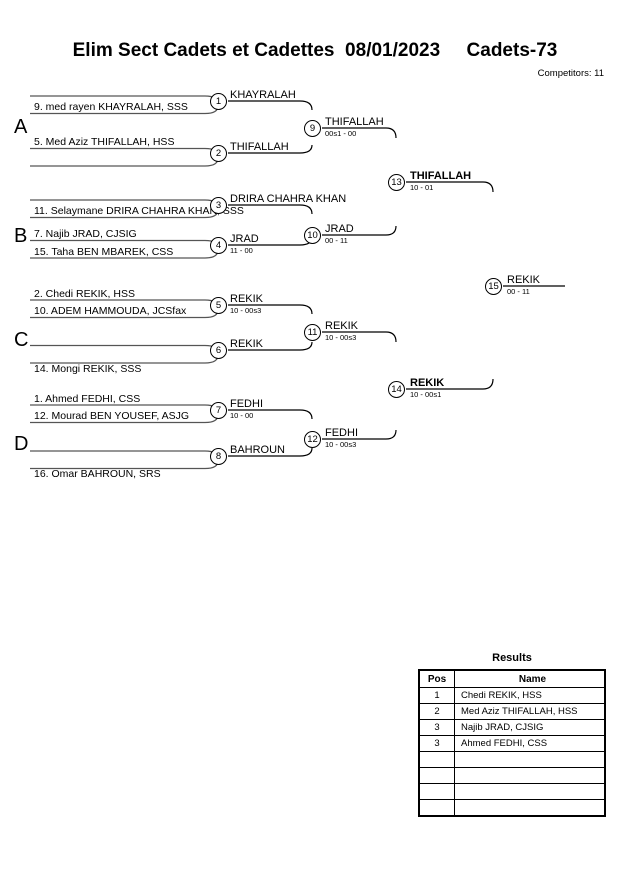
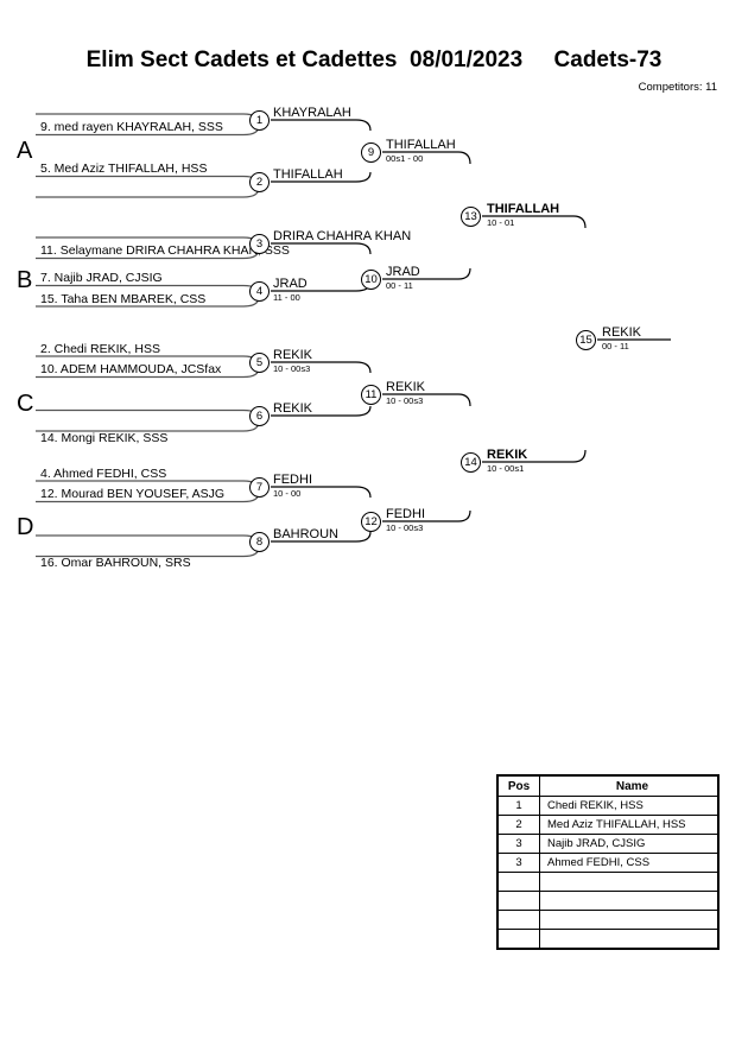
  Elim Sect Cadets et Cadettes 08/01/2023 Cadets-73
  Competitors: 11
  A
  B
  C
  D
  9. med rayen KHAYRALAH, SSS
  5. Med Aziz THIFALLAH, HSS
  11. Selaymane DRIRA CHAHRA KHA SSS
  7. Najib JRAD, CJSIG
  15. Taha BEN MBAREK, CSS
  2. Chedi REKIK, HSS
  10. ADEM HAMMOUDA, JCSfax
  14. Mongi REKIK, SSS
- 1. Ahmed FEDHI, CSS
+ 4. Ahmed FEDHI, CSS
  12. Mourad BEN YOUSEF, ASJG
  16. Omar BAHROUN, SRS
  1
  2
  3
  4
  5
  6
  7
  8
  9
  10
  11
  12
  13
  14
  15
  KHAYRALAH
  THIFALLAH
  DRIRA CHAHRA KHAN
  JRAD
  11 - 00
  REKIK
  10 - 00s3
  REKIK
  FEDHI
  10 - 00
  BAHROUN
  THIFALLAH
  00s1 - 00
  JRAD
  00 - 11
  REKIK
  10 - 00s3
  FEDHI
  10 - 00s3
  THIFALLAH
  10 - 01
  REKIK
  10 - 00s1
  REKIK
  00 - 11
- Results
  Pos	Name
  1	Chedi REKIK, HSS
  2	Med Aziz THIFALLAH, HSS
  3	Najib JRAD, CJSIG
  3	Ahmed FEDHI, CSS
